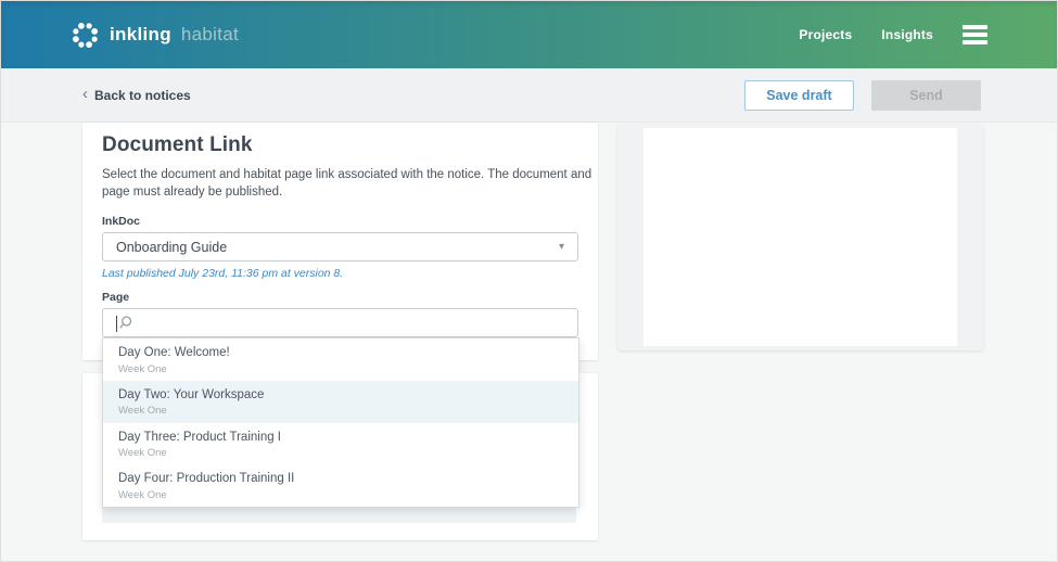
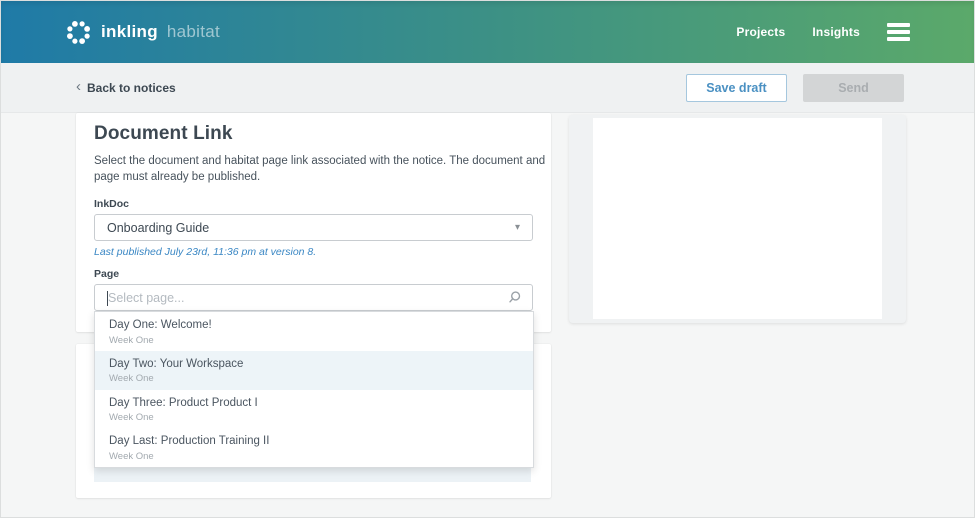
  inkling
  habitat
  Projects
  Insights
  ‹
  Back to notices
  Save draft
  Send
  Document Link
  Select the document and habitat page link associated with the notice. The document and page must already be published.
  InkDoc
  Onboarding Guide
  ▾
  Last published July 23rd, 11:36 pm at version 8.
  Page
+ Select page...
  Day One: Welcome!
  Week One
  Day Two: Your Workspace
  Week One
- Day Three: Product Training I
+ Day Three: Product Product I
  Week One
- Day Four: Production Training II
+ Day Last: Production Training II
  Week One
